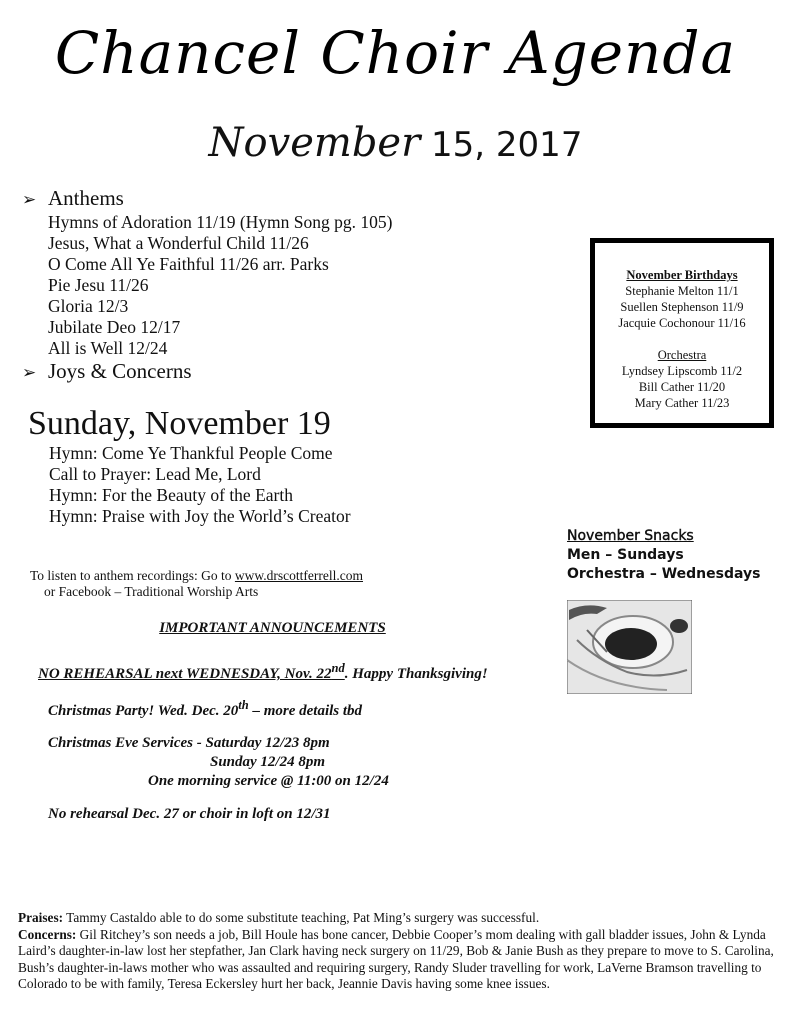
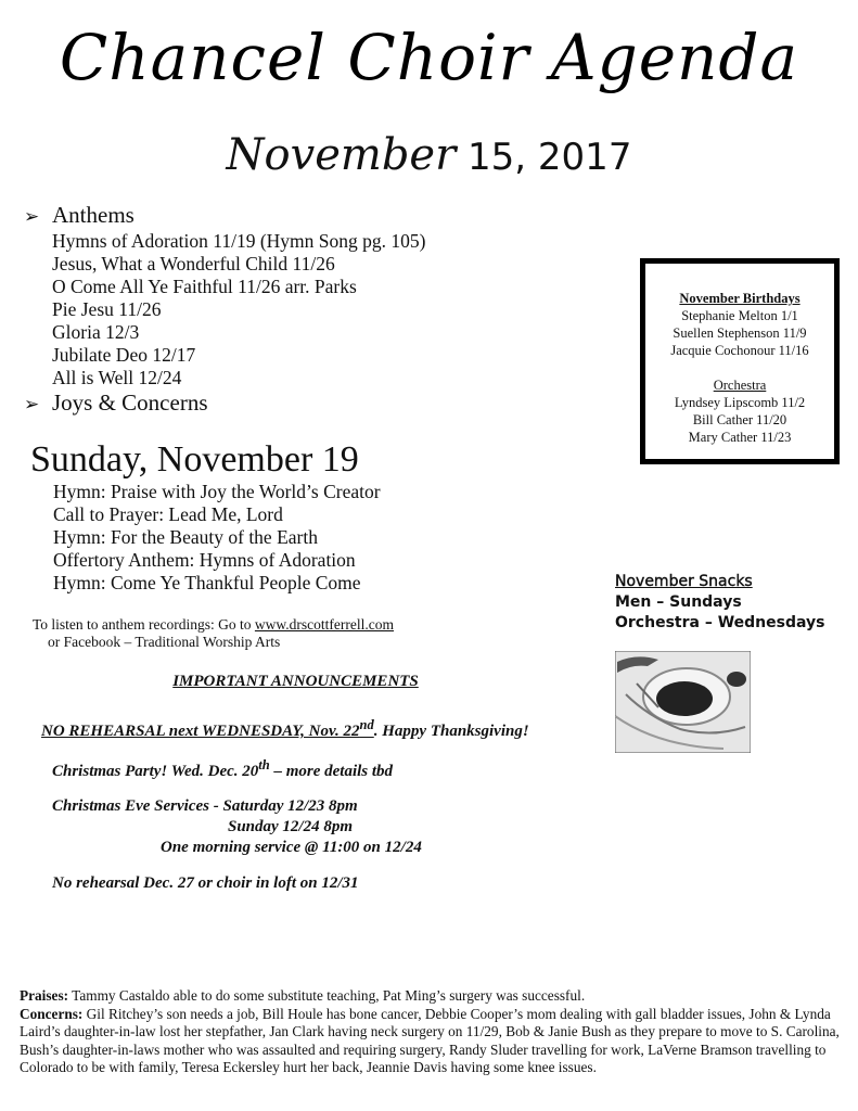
  Chancel Choir Agenda
  November 15, 2017
  ➢ Anthems
  Hymns of Adoration 11/19 (Hymn Song pg. 105)
  Jesus, What a Wonderful Child 11/26
  O Come All Ye Faithful 11/26 arr. Parks
  Pie Jesu 11/26
  Gloria 12/3
  Jubilate Deo 12/17
  All is Well 12/24
  ➢ Joys & Concerns
  Sunday, November 19
- Hymn: Come Ye Thankful People Come
+ Hymn: Praise with Joy the World’s Creator
  Call to Prayer: Lead Me, Lord
  Hymn: For the Beauty of the Earth
+ Offertory Anthem: Hymns of Adoration
- Hymn: Praise with Joy the World’s Creator
+ Hymn: Come Ye Thankful People Come
  To listen to anthem recordings: Go to www.drscottferrell.com
  or Facebook – Traditional Worship Arts
  IMPORTANT ANNOUNCEMENTS
  NO REHEARSAL next WEDNESDAY, Nov. 22nd. Happy Thanksgiving!
  Christmas Party! Wed. Dec. 20th – more details tbd
  Christmas Eve Services - Saturday 12/23 8pm
  Sunday 12/24 8pm
  One morning service @ 11:00 on 12/24
  No rehearsal Dec. 27 or choir in loft on 12/31
  November Birthdays
- Stephanie Melton 11/1
+ Stephanie Melton 1/1
  Suellen Stephenson 11/9
  Jacquie Cochonour 11/16
  Orchestra
  Lyndsey Lipscomb 11/2
  Bill Cather 11/20
  Mary Cather 11/23
  November Snacks
  Men – Sundays
  Orchestra – Wednesdays
  Praises: Tammy Castaldo able to do some substitute teaching, Pat Ming’s surgery was successful.
  Concerns: Gil Ritchey’s son needs a job, Bill Houle has bone cancer, Debbie Cooper’s mom dealing with gall bladder issues, John & Lynda Laird’s daughter-in-law lost her stepfather, Jan Clark having neck surgery on 11/29, Bob & Janie Bush as they prepare to move to S. Carolina, Bush’s daughter-in-laws mother who was assaulted and requiring surgery, Randy Sluder travelling for work, LaVerne Bramson travelling to Colorado to be with family, Teresa Eckersley hurt her back, Jeannie Davis having some knee issues.
